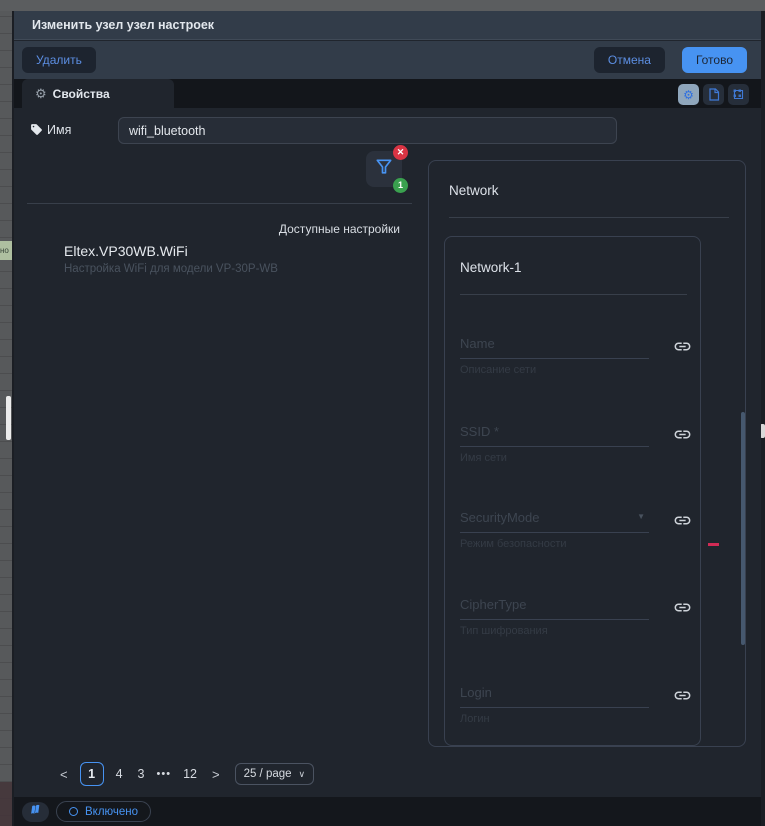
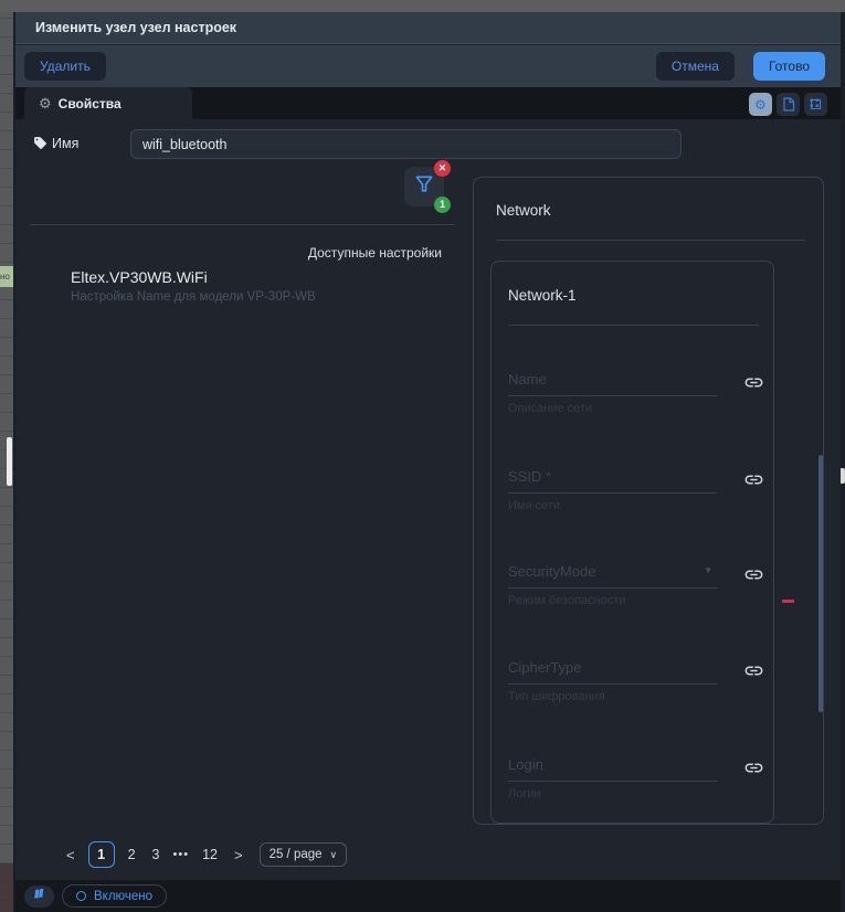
  но
  Изменить узел узел настроек
  Удалить
  Отмена
  Готово
  ⚙
  Свойства
  ⚙
  Имя
  wifi_bluetooth
  ✕
  1
  Доступные настройки
  Eltex.VP30WB.WiFi
- Настройка WiFi для модели VP-30P-WB
+ Настройка Name для модели VP-30P-WB
  Network
  Network-1
  Name
  Описание сети
  SSID *
  Имя сети
  SecurityMode
  ▼
  Режим безопасности
  CipherType
  Тип шифрования
  Login
  <
  1
- 4
+ 2
  3
  •••
  12
  >
  25 / page
  ∨
  Включено
